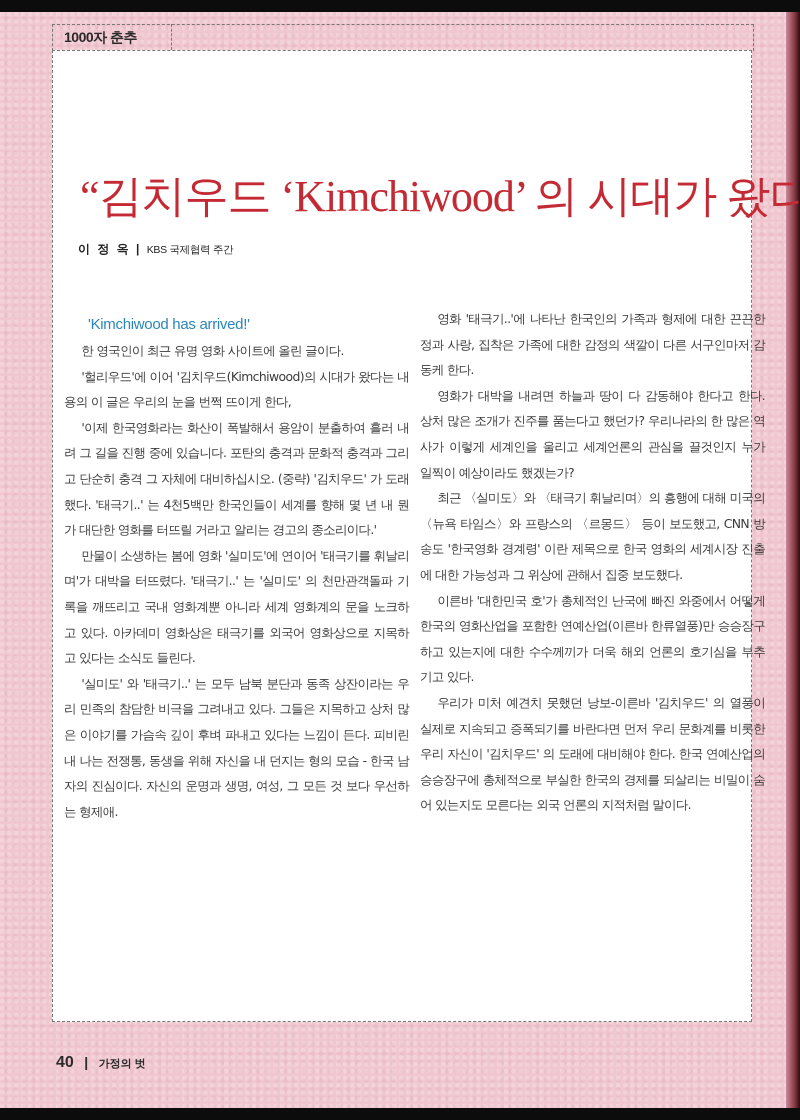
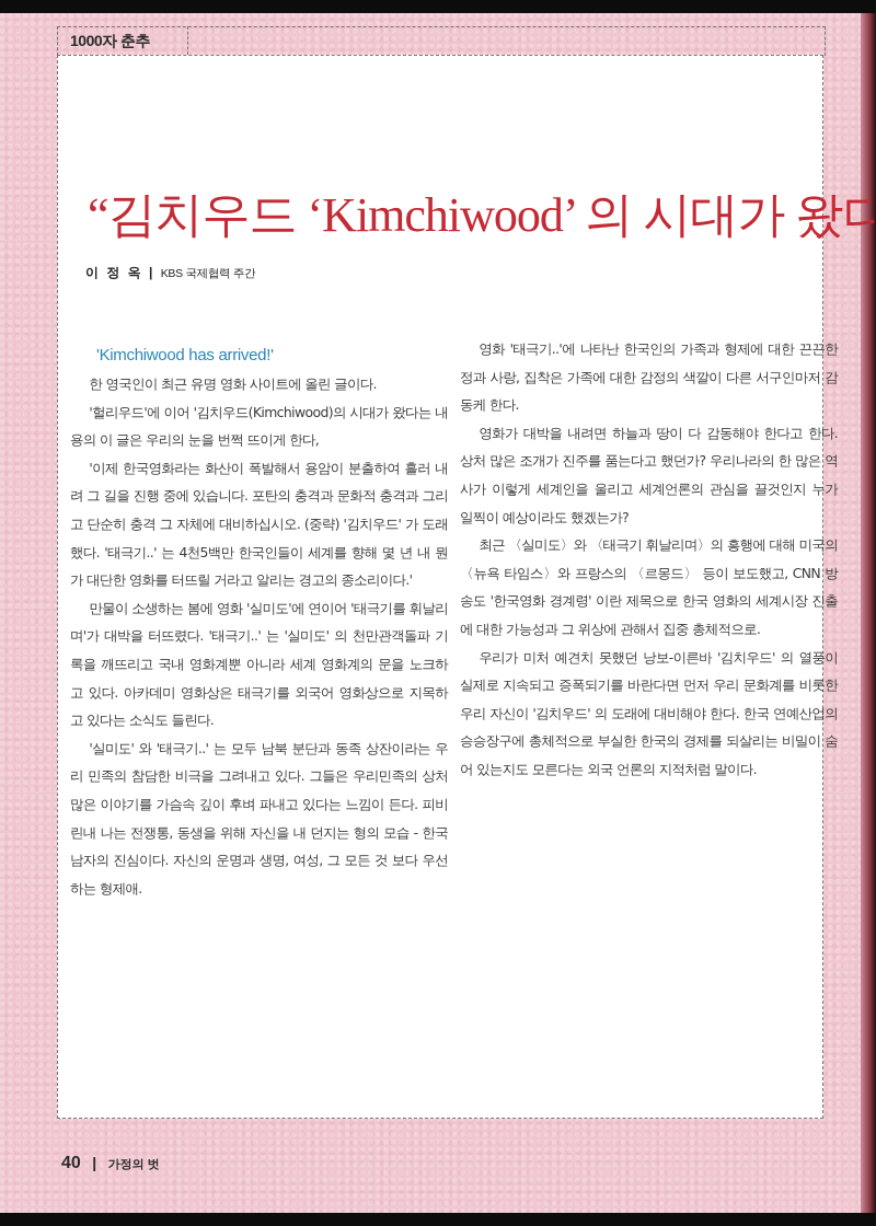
  1000자 춘추
  “김치우드 ‘Kimchiwood’ 의 시대가 왔다
  이 정 옥 | KBS 국제협력 주간
  'Kimchiwood has arrived!'
  한 영국인이 최근 유명 영화 사이트에 올린 글이다.
  '헐리우드'에 이어 '김치우드(Kimchiwood)의 시대가 왔다는 내용의 이 글은 우리의 눈을 번쩍 뜨이게 한다,
  '이제 한국영화라는 화산이 폭발해서 용암이 분출하여 흘러 내려 그 길을 진행 중에 있습니다. 포탄의 충격과 문화적 충격과 그리고 단순히 충격 그 자체에 대비하십시오. (중략) '김치우드' 가 도래했다. '태극기..' 는 4천5백만 한국인들이 세계를 향해 몇 년 내 뭔가 대단한 영화를 터뜨릴 거라고 알리는 경고의 종소리이다.'
  만물이 소생하는 봄에 영화 '실미도'에 연이어 '태극기를 휘날리며'가 대박을 터뜨렸다. '태극기..' 는 '실미도' 의 천만관객돌파 기록을 깨뜨리고 국내 영화계뿐 아니라 세계 영화계의 문을 노크하고 있다. 아카데미 영화상은 태극기를 외국어 영화상으로 지목하고 있다는 소식도 들린다.
- '실미도' 와 '태극기..' 는 모두 남북 분단과 동족 상잔이라는 우리 민족의 참담한 비극을 그려내고 있다. 그들은 지목하고 상처 많은 이야기를 가슴속 깊이 후벼 파내고 있다는 느낌이 든다. 피비린내 나는 전쟁통, 동생을 위해 자신을 내 던지는 형의 모습 - 한국 남자의 진심이다. 자신의 운명과 생명, 여성, 그 모든 것 보다 우선하는 형제애.
+ '실미도' 와 '태극기..' 는 모두 남북 분단과 동족 상잔이라는 우리 민족의 참담한 비극을 그려내고 있다. 그들은 우리민족의 상처 많은 이야기를 가슴속 깊이 후벼 파내고 있다는 느낌이 든다. 피비린내 나는 전쟁통, 동생을 위해 자신을 내 던지는 형의 모습 - 한국 남자의 진심이다. 자신의 운명과 생명, 여성, 그 모든 것 보다 우선하는 형제애.
  영화 '태극기..'에 나타난 한국인의 가족과 형제에 대한 끈끈한 정과 사랑, 집착은 가족에 대한 감정의 색깔이 다른 서구인마저 감동케 한다.
  영화가 대박을 내려면 하늘과 땅이 다 감동해야 한다고 한다. 상처 많은 조개가 진주를 품는다고 했던가? 우리나라의 한 많은 역사가 이렇게 세계인을 울리고 세계언론의 관심을 끌것인지 누가 일찍이 예상이라도 했겠는가?
- 최근 〈실미도〉와 〈태극기 휘날리며〉의 흥행에 대해 미국의 〈뉴욕 타임스〉와 프랑스의 〈르몽드〉 등이 보도했고, CNN 방송도 '한국영화 경계령' 이란 제목으로 한국 영화의 세계시장 진출에 대한 가능성과 그 위상에 관해서 집중 보도했다.
+ 최근 〈실미도〉와 〈태극기 휘날리며〉의 흥행에 대해 미국의 〈뉴욕 타임스〉와 프랑스의 〈르몽드〉 등이 보도했고, CNN 방송도 '한국영화 경계령' 이란 제목으로 한국 영화의 세계시장 진출에 대한 가능성과 그 위상에 관해서 집중 총체적으로.
- 이른바 '대한민국 호'가 총체적인 난국에 빠진 와중에서 어떻게 한국의 영화산업을 포함한 연예산업(이른바 한류열풍)만 승승장구하고 있는지에 대한 수수께끼가 더욱 해외 언론의 호기심을 부추기고 있다.
  우리가 미처 예견치 못했던 낭보-이른바 '김치우드' 의 열풍이 실제로 지속되고 증폭되기를 바란다면 먼저 우리 문화계를 비롯한 우리 자신이 '김치우드' 의 도래에 대비해야 한다. 한국 연예산업의 승승장구에 총체적으로 부실한 한국의 경제를 되살리는 비밀이 숨어 있는지도 모른다는 외국 언론의 지적처럼 말이다.
  40 | 가정의 벗
